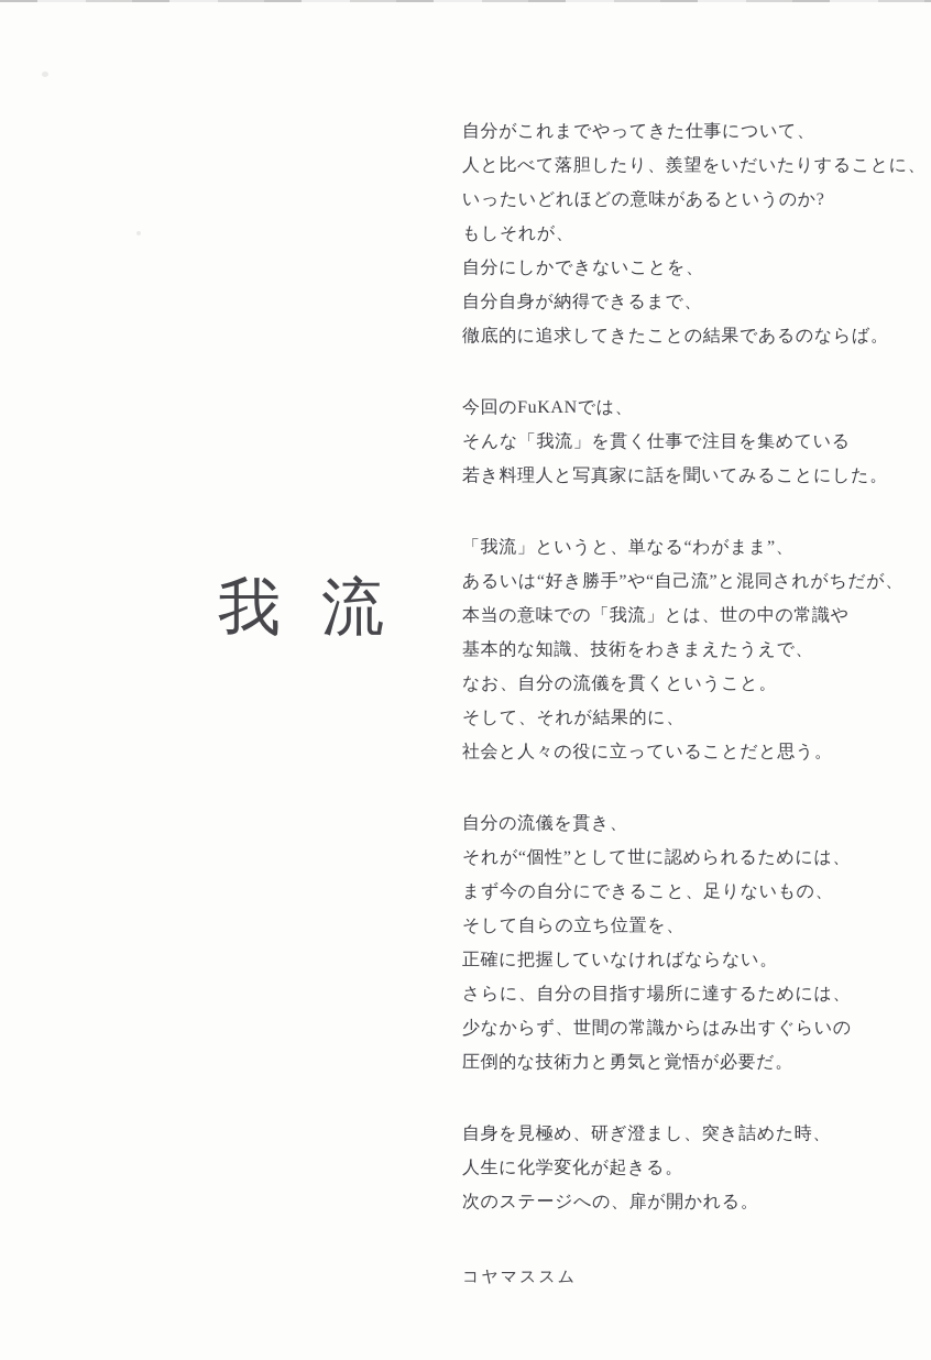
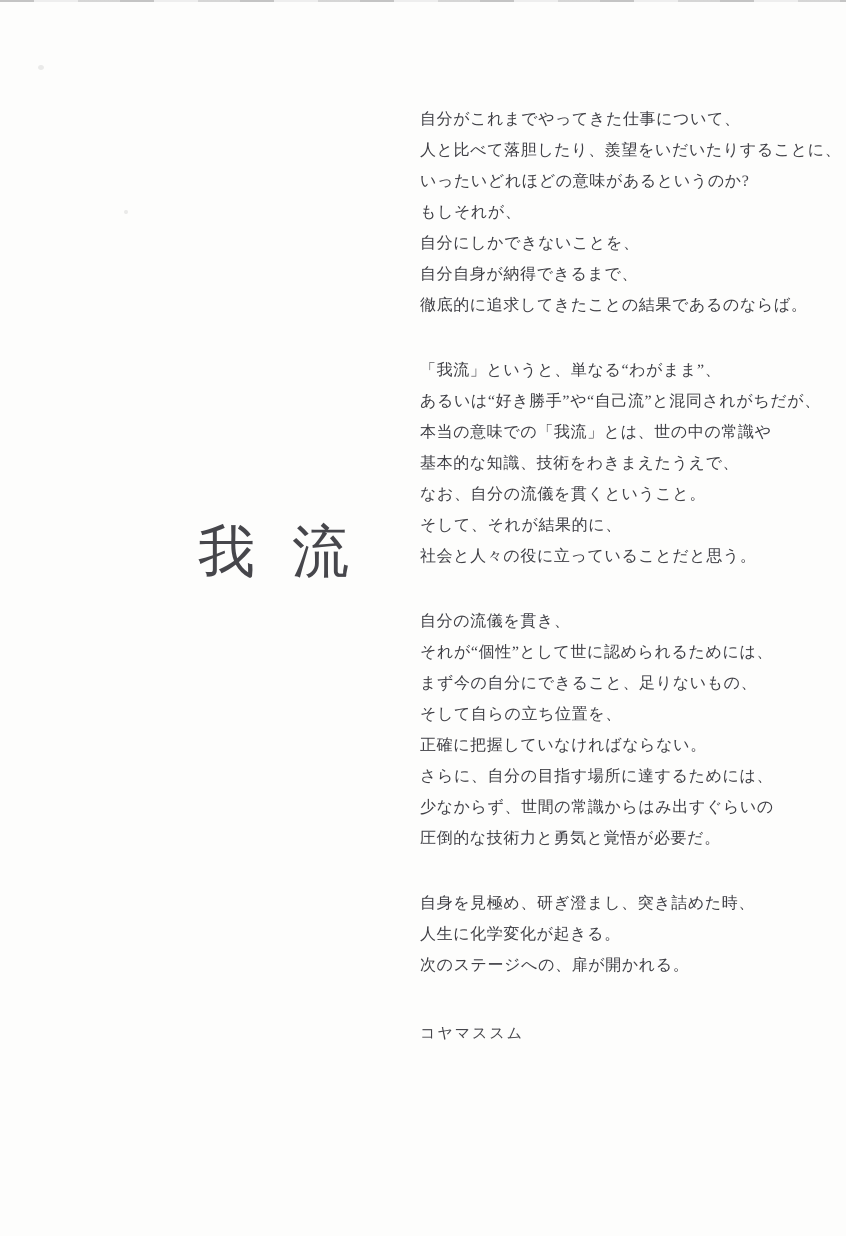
  我流
  自分がこれまでやってきた仕事について、
  人と比べて落胆したり、羨望をいだいたりすることに、
  いったいどれほどの意味があるというのか?
  もしそれが、
  自分にしかできないことを、
  自分自身が納得できるまで、
  徹底的に追求してきたことの結果であるのならば。
- 今回のFuKANでは、
- そんな「我流」を貫く仕事で注目を集めている
- 若き料理人と写真家に話を聞いてみることにした。
  「我流」というと、単なる“わがまま”、
  あるいは“好き勝手”や“自己流”と混同されがちだが、
  本当の意味での「我流」とは、世の中の常識や
  基本的な知識、技術をわきまえたうえで、
  なお、自分の流儀を貫くということ。
  そして、それが結果的に、
  社会と人々の役に立っていることだと思う。
  自分の流儀を貫き、
  それが“個性”として世に認められるためには、
  まず今の自分にできること、足りないもの、
  そして自らの立ち位置を、
  正確に把握していなければならない。
  さらに、自分の目指す場所に達するためには、
  少なからず、世間の常識からはみ出すぐらいの
  圧倒的な技術力と勇気と覚悟が必要だ。
  自身を見極め、研ぎ澄まし、突き詰めた時、
  人生に化学変化が起きる。
  次のステージへの、扉が開かれる。
  コヤマススム
